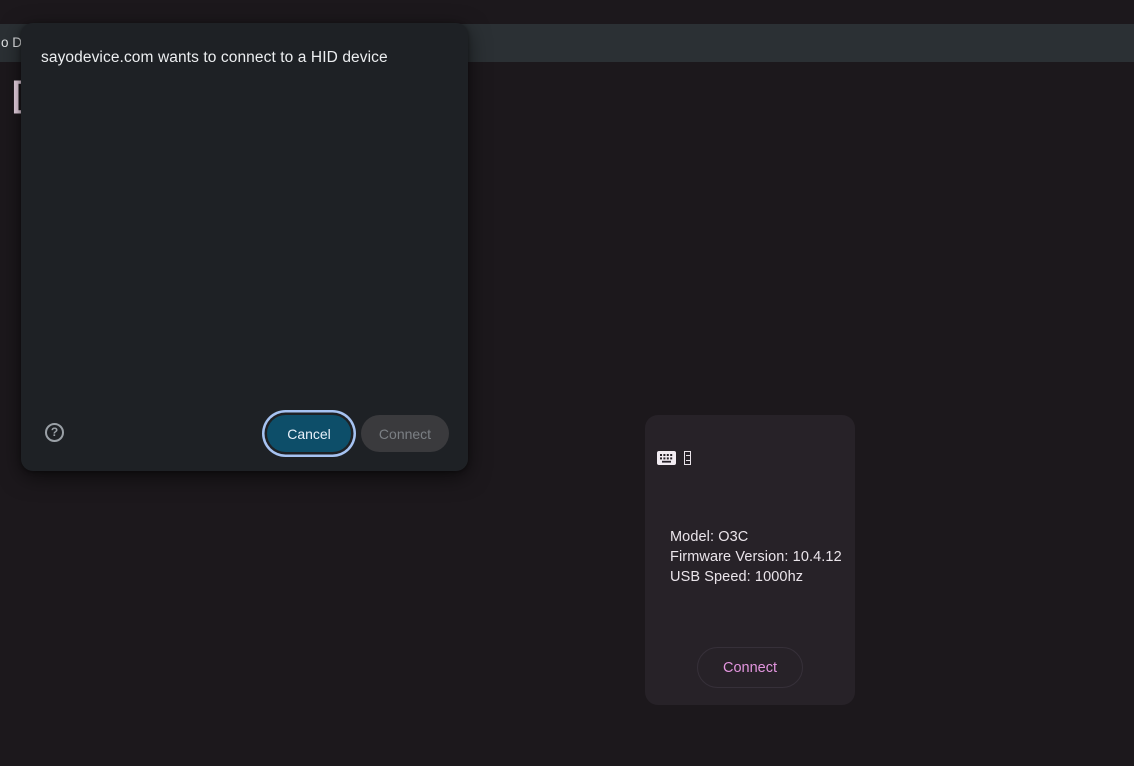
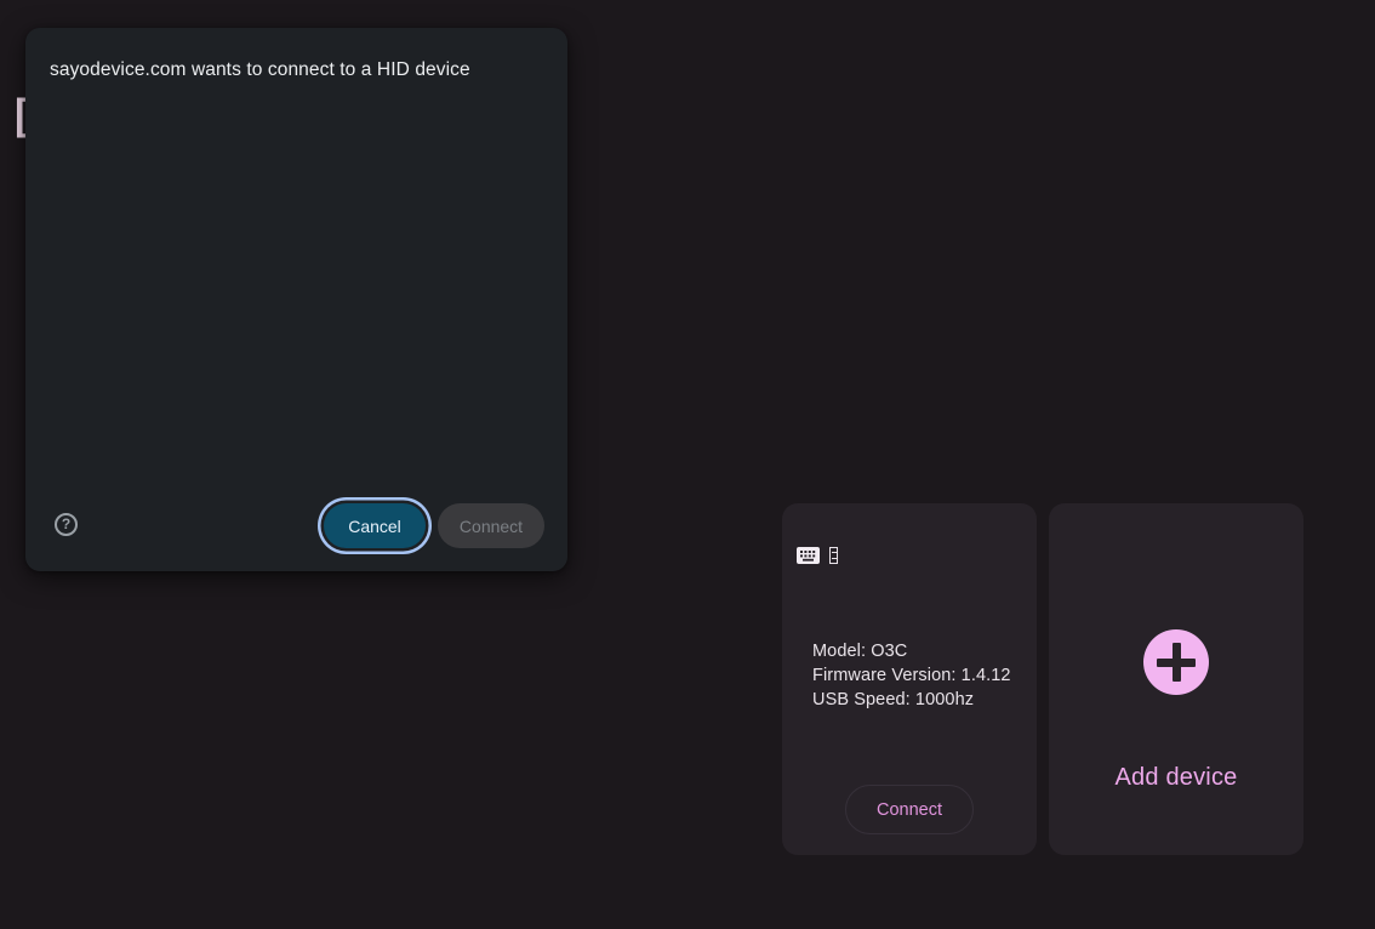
- o D
  [
  sayodevice.com wants to connect to a HID device
  ?
  Cancel
  Connect
  Model: O3C
- Firmware Version: 10.4.12
+ Firmware Version: 1.4.12
  USB Speed: 1000hz
  Connect
+ Add device
